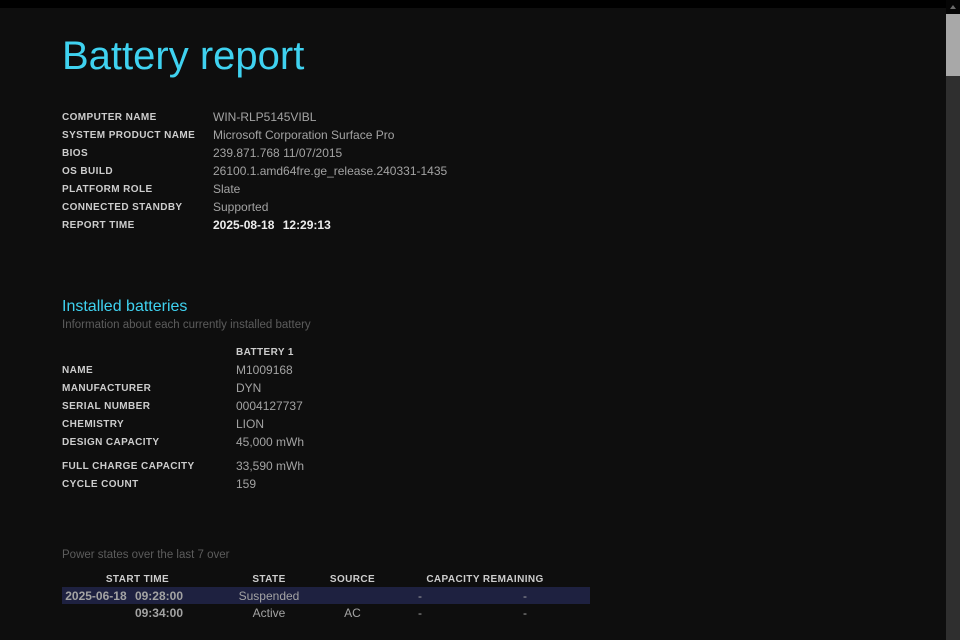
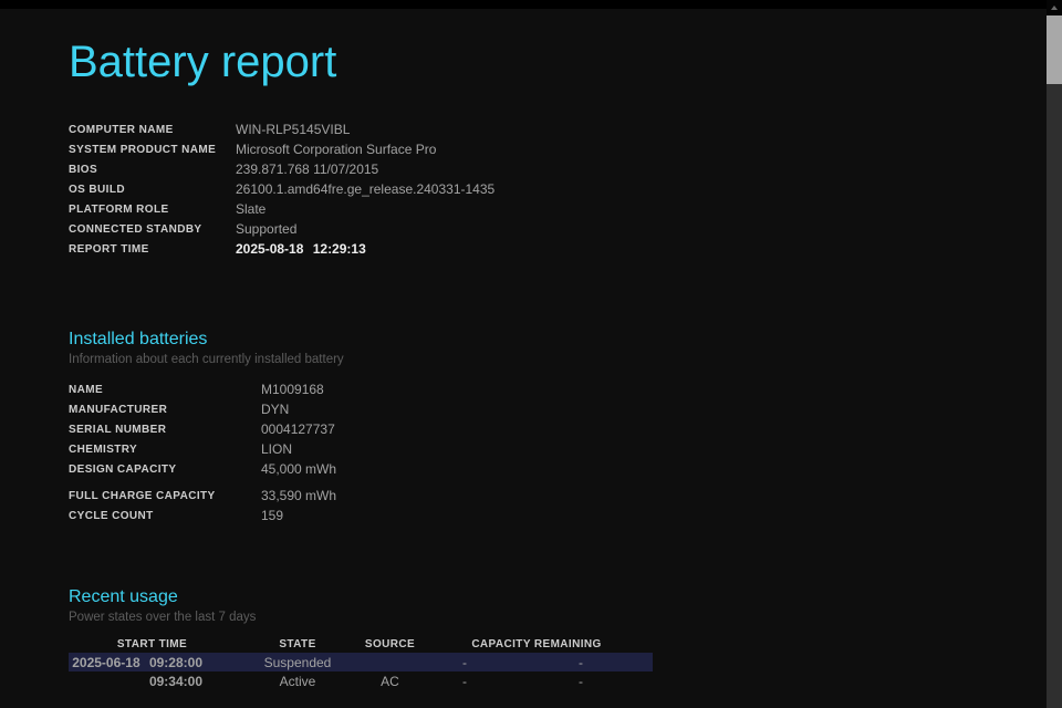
  Battery report
  COMPUTER NAME	WIN-RLP5145VIBL
  SYSTEM PRODUCT NAME	Microsoft Corporation Surface Pro
  BIOS	239.871.768 11/07/2015
  OS BUILD	26100.1.amd64fre.ge_release.240331-1435
  PLATFORM ROLE	Slate
  CONNECTED STANDBY	Supported
  REPORT TIME	2025-08-18 12:29:13
  Installed batteries
  Information about each currently installed battery
- 	BATTERY 1
  NAME	M1009168
  MANUFACTURER	DYN
  SERIAL NUMBER	0004127737
  CHEMISTRY	LION
  DESIGN CAPACITY	45,000 mWh
  FULL CHARGE CAPACITY	33,590 mWh
  CYCLE COUNT	159
+ Recent usage
- Power states over the last 7 over
+ Power states over the last 7 days
  START TIME	STATE	SOURCE	CAPACITY REMAINING
  2025-06-18 09:28:00	Suspended		-	-
  09:34:00	Active	AC	-	-
